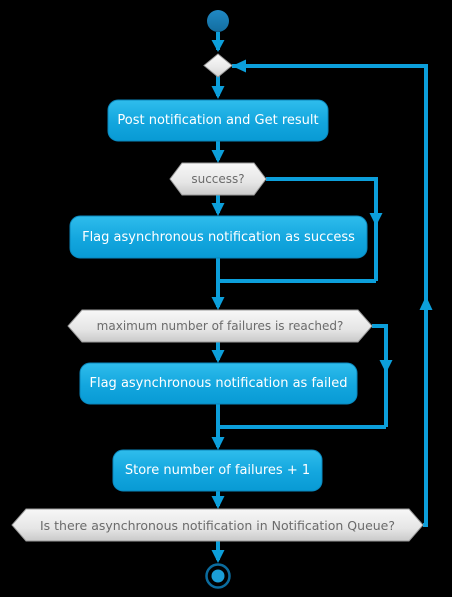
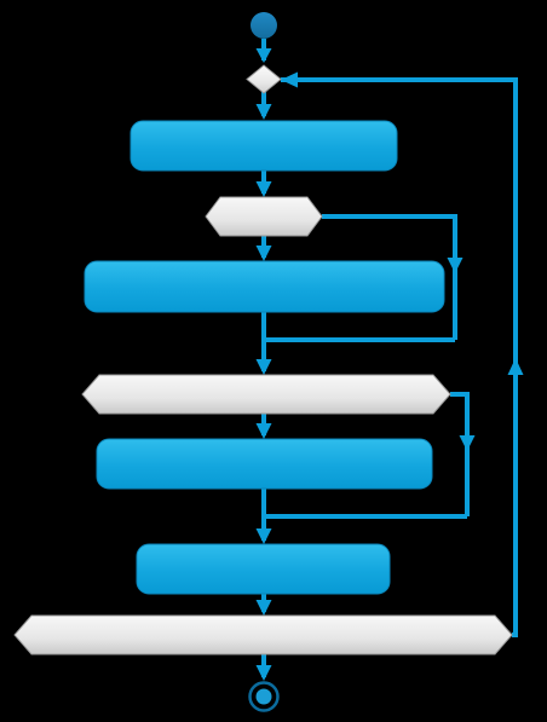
- Post notification and Get result
- success?
- Flag asynchronous notification as success
- maximum number of failures is reached?
- Flag asynchronous notification as failed
- Store number of failures + 1
- Is there asynchronous notification in Notification Queue?
